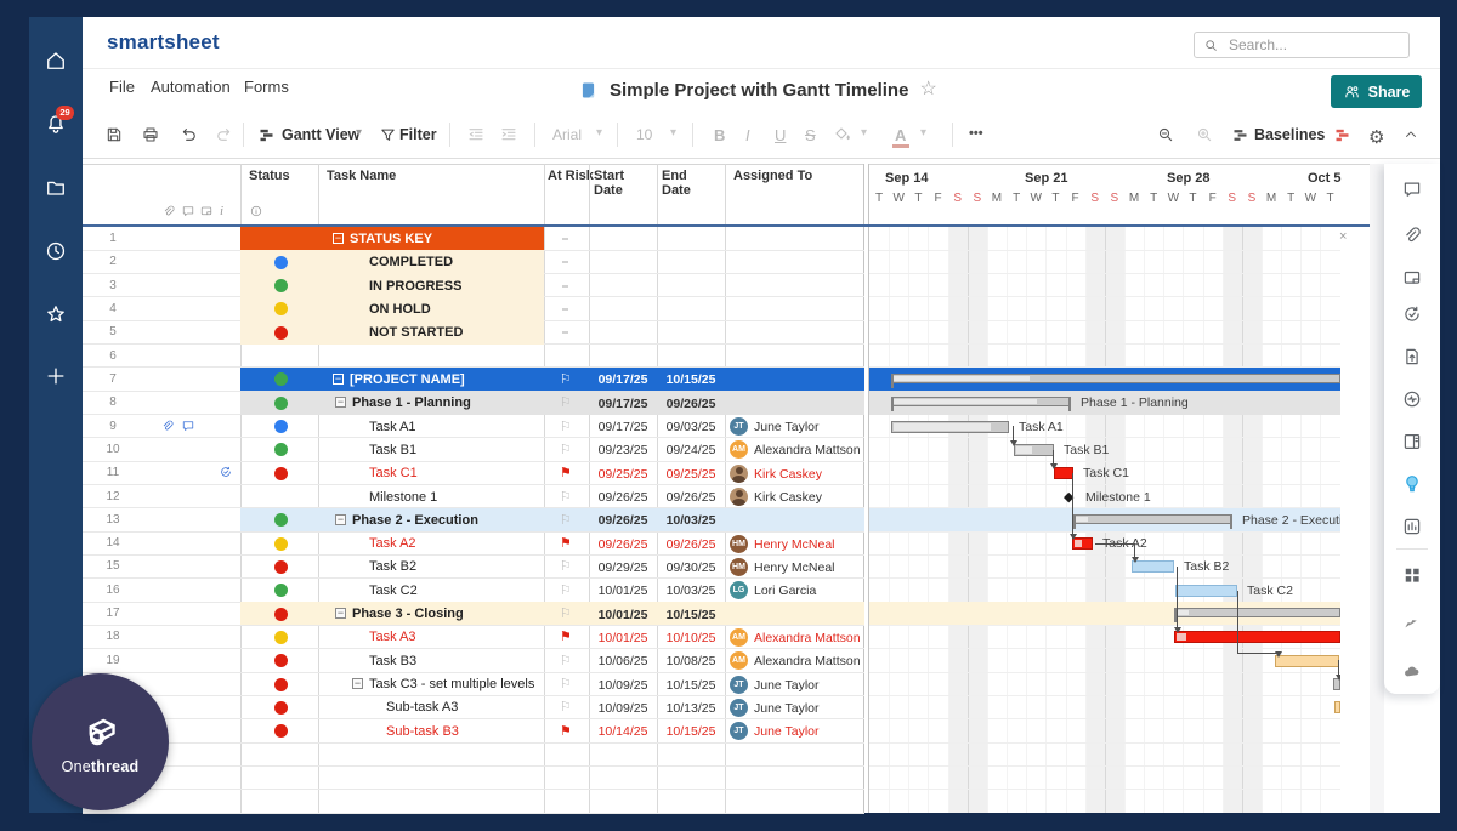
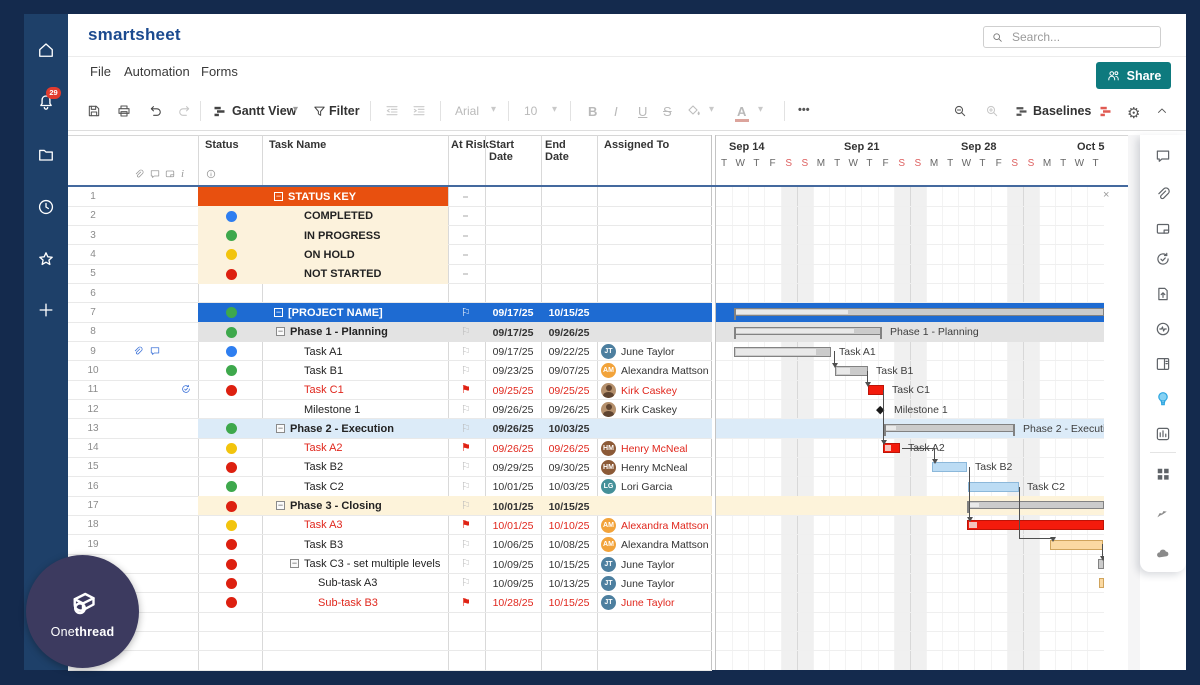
  smartsheet
  Search...
  File
  Automation
  Forms
- Simple Project with Gantt Timeline
- ☆
  Share
  Status
  Task Name
  At Ris
  Start Date
  End Date
  Assigned To
  Onethread
  29
  Gantt View
  ▾
  Filter
  Arial
  ▾
  10
  ▾
  B
  I
  U
  S
  ▾
  A
  ▾
  •••
  Baselines
  ⚙
  i
  1
  −
  STATUS KEY
  2
  COMPLETED
  3
  IN PROGRESS
  4
  ON HOLD
  5
  NOT STARTED
  6
  7
  −
  [PROJECT NAME]
  ⚐
  09/17/25
  10/15/25
  8
  −
  Phase 1 - Planning
  ⚐
  09/17/25
  09/26/25
  9
  Task A1
  ⚐
  09/17/25
- 09/03/25
+ 09/22/25
  June Taylor
  10
  Task B1
  ⚐
  09/23/25
- 09/24/25
+ 09/07/25
  Alexandra Mattson
  11
  Task C1
  ⚑
  09/25/25
  09/25/25
  Kirk Caskey
  12
  Milestone 1
  ⚐
  09/26/25
  09/26/25
  Kirk Caskey
  13
  −
  Phase 2 - Execution
  ⚐
  09/26/25
  10/03/25
  14
  Task A2
  ⚑
  09/26/25
  09/26/25
  Henry McNeal
  15
  Task B2
  ⚐
  09/29/25
  09/30/25
  Henry McNeal
  16
  Task C2
  ⚐
  10/01/25
  10/03/25
  Lori Garcia
  17
  −
  Phase 3 - Closing
  ⚐
  10/01/25
  10/15/25
  18
  Task A3
  ⚑
  10/01/25
  10/10/25
  Alexandra Mattson
  19
  Task B3
  ⚐
  10/06/25
  10/08/25
  Alexandra Mattson
  −
  Task C3 - set multiple levels
  ⚐
  10/09/25
  10/15/25
  June Taylor
  Sub-task A3
  ⚐
  10/09/25
  10/13/25
  June Taylor
  Sub-task B3
  ⚑
- 10/14/25
+ 10/28/25
  10/15/25
  June Taylor
  Sep 14
  Sep 21
  Sep 28
  Oct 5
  T
  W
  T
  F
  S
  S
  M
  T
  W
  T
  F
  S
  S
  M
  T
  W
  T
  F
  S
  S
  M
  T
  W
  T
  ×
  Phase 1 - Planning
  Task A1
  Task B1
  Task C1
  ◆
  Milestone 1
  Phase 2 - Execut
  Task B2
  Task C2
